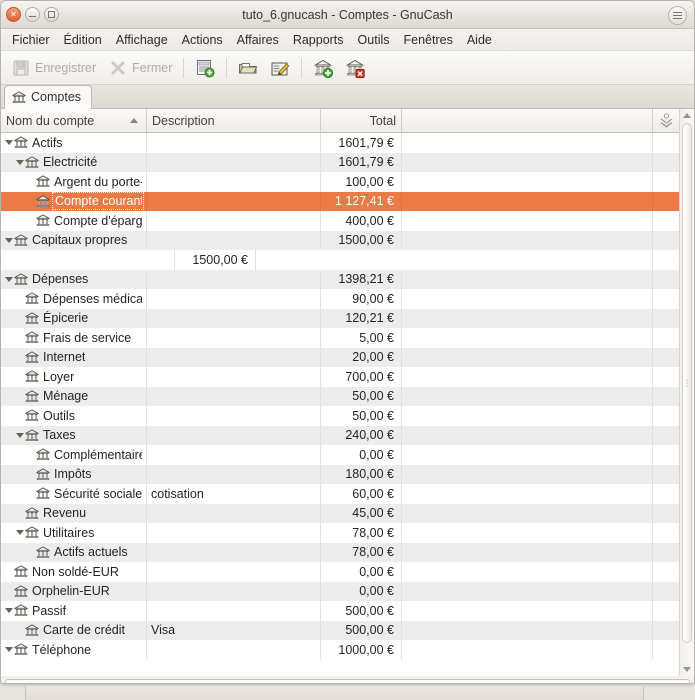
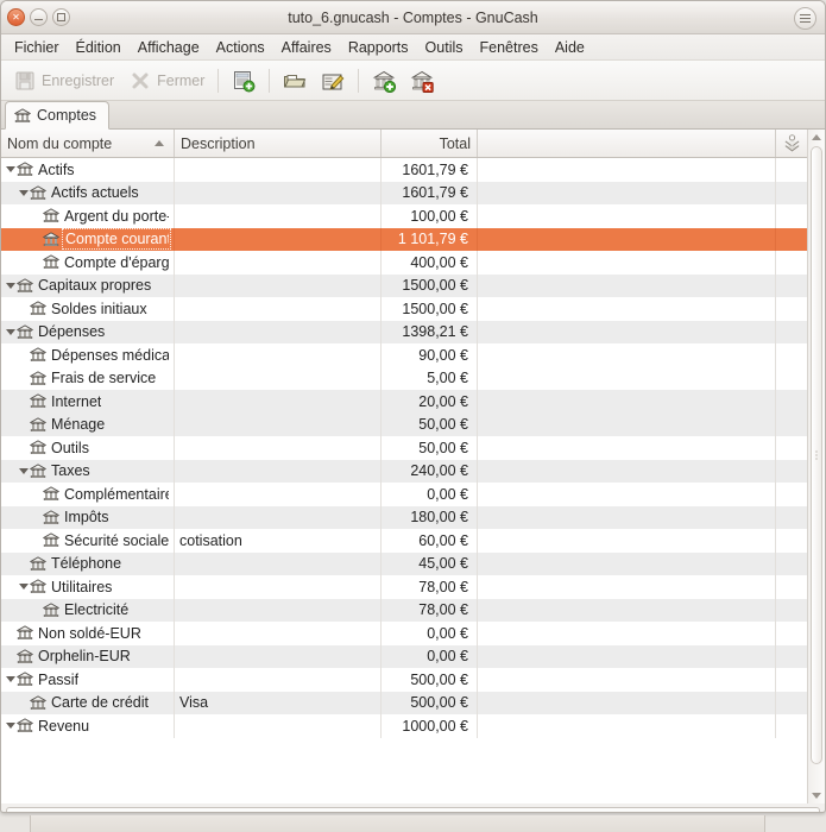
  ✕
  tuto_6.gnucash - Comptes - GnuCash
  Fichier
  Édition
  Affichage
  Actions
  Affaires
  Rapports
  Outils
  Fenêtres
  Aide
  Enregistrer
  Fermer
  Comptes
  Nom du compte
  Description
  Total
  Actifs
  1601,79 €
- Electricité
+ Actifs actuels
  1601,79 €
  Argent du porte
  100,00 €
  Compte couran
- 1 127,41 €
+ 1 101,79 €
  Compte d'éparg
  400,00 €
  Capitaux propres
  1500,00 €
+ Soldes initiaux
  1500,00 €
  Dépenses
  1398,21 €
  Dépenses médica
  90,00 €
- Épicerie
- 120,21 €
  Frais de service
  5,00 €
  Internet
  20,00 €
- Loyer
- 700,00 €
  Ménage
  50,00 €
  Outils
  50,00 €
  Taxes
  240,00 €
  Complémentair
  0,00 €
  Impôts
  180,00 €
  Sécurité sociale
  cotisation
  60,00 €
- Revenu
+ Téléphone
  45,00 €
  Utilitaires
  78,00 €
- Actifs actuels
+ Electricité
  78,00 €
  Non soldé-EUR
  0,00 €
  Orphelin-EUR
  0,00 €
  Passif
  500,00 €
  Carte de crédit
  Visa
  500,00 €
- Téléphone
+ Revenu
  1000,00 €
